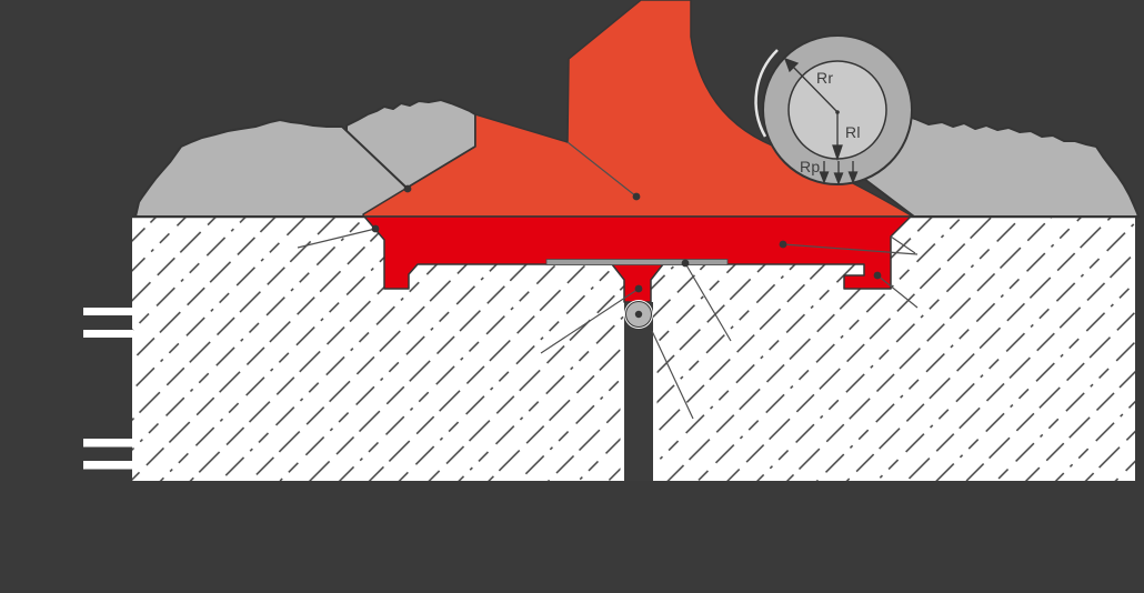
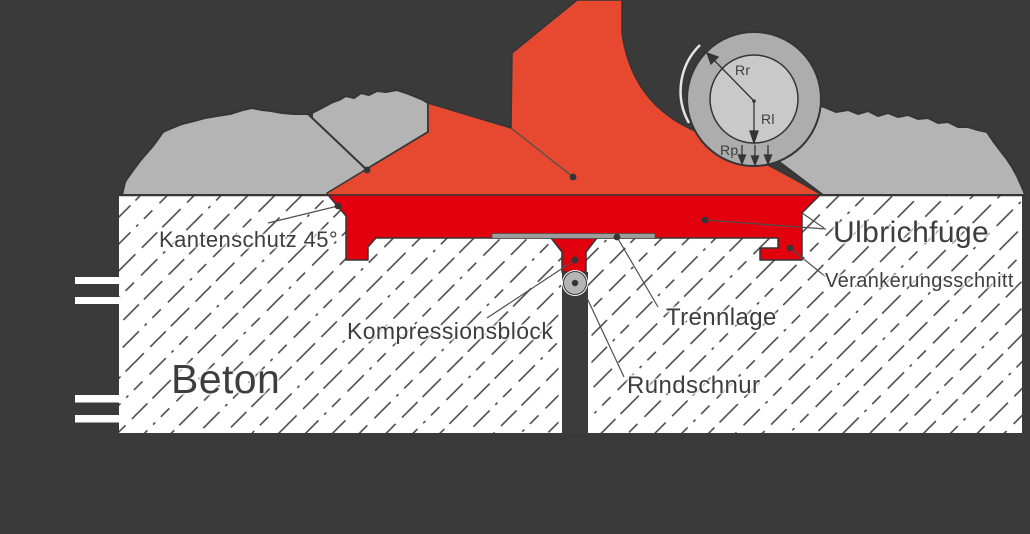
+ Kantenschutz 45°
+ Ulbrichfuge
+ Verankerungsschnitt
+ Kompressionsblock
+ Trennlage
+ Rundschnur
+ Beton
  Rr
  Rl
  Rp
